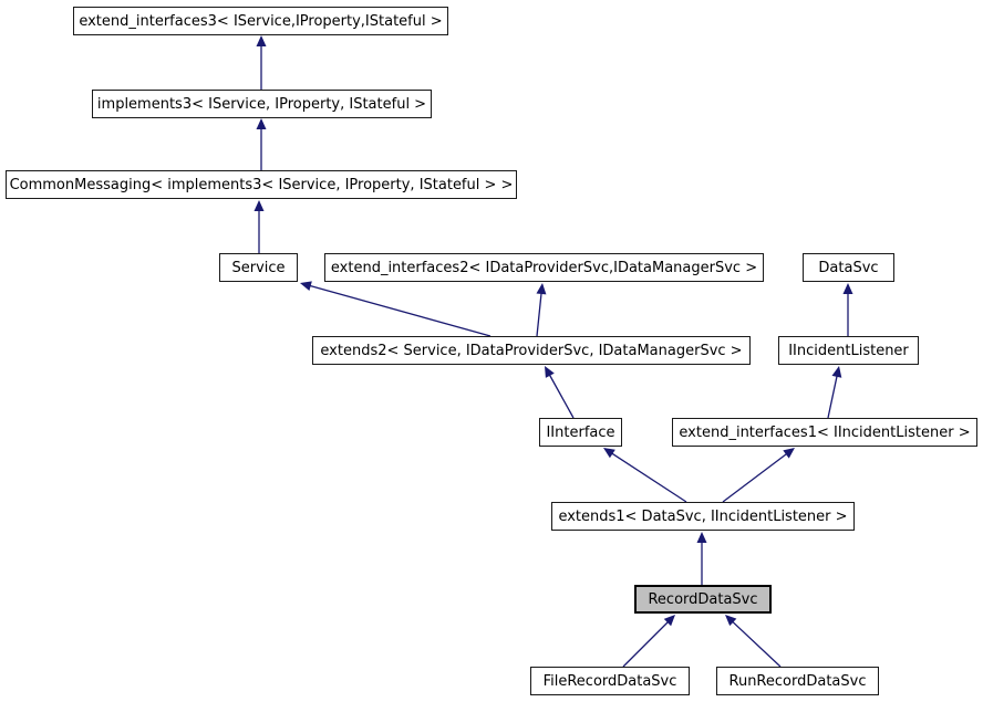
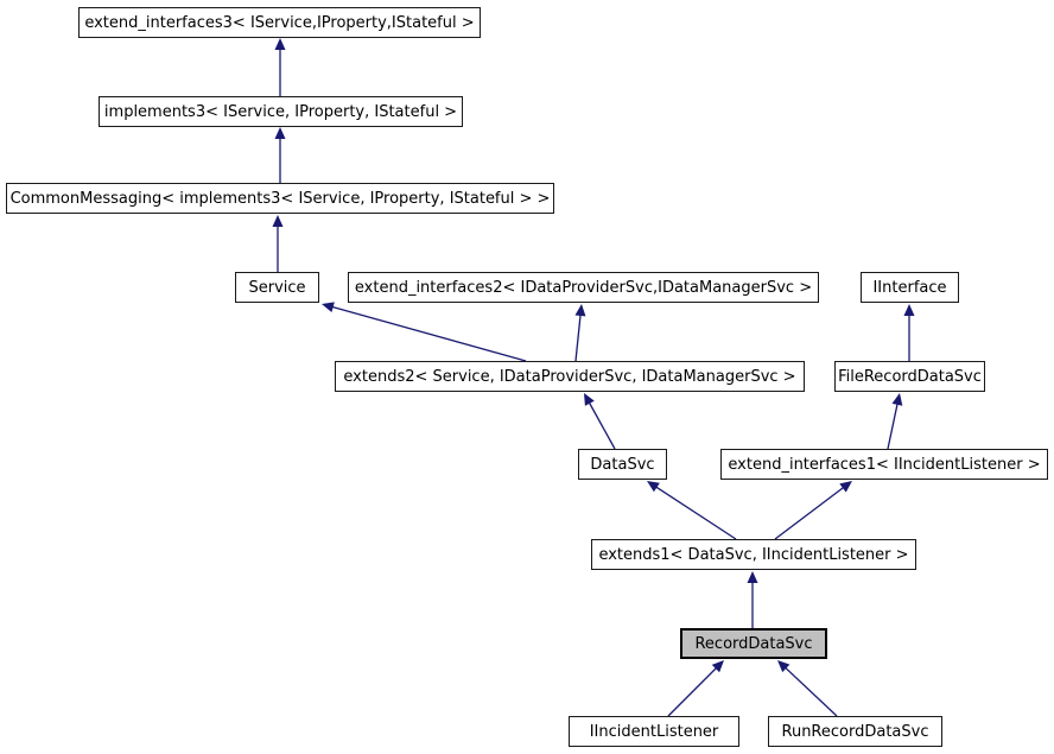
  extend_interfaces3< IService,IProperty,IStateful >
  implements3< IService, IProperty, IStateful >
  CommonMessaging< implements3< IService, IProperty, IStateful > >
  Service
  extend_interfaces2< IDataProviderSvc,IDataManagerSvc >
- DataSvc
+ IInterface
  extends2< Service, IDataProviderSvc, IDataManagerSvc >
- IIncidentListener
+ FileRecordDataSvc
- IInterface
+ DataSvc
  extend_interfaces1< IIncidentListener >
  extends1< DataSvc, IIncidentListener >
  RecordDataSvc
- FileRecordDataSvc
+ IIncidentListener
  RunRecordDataSvc
